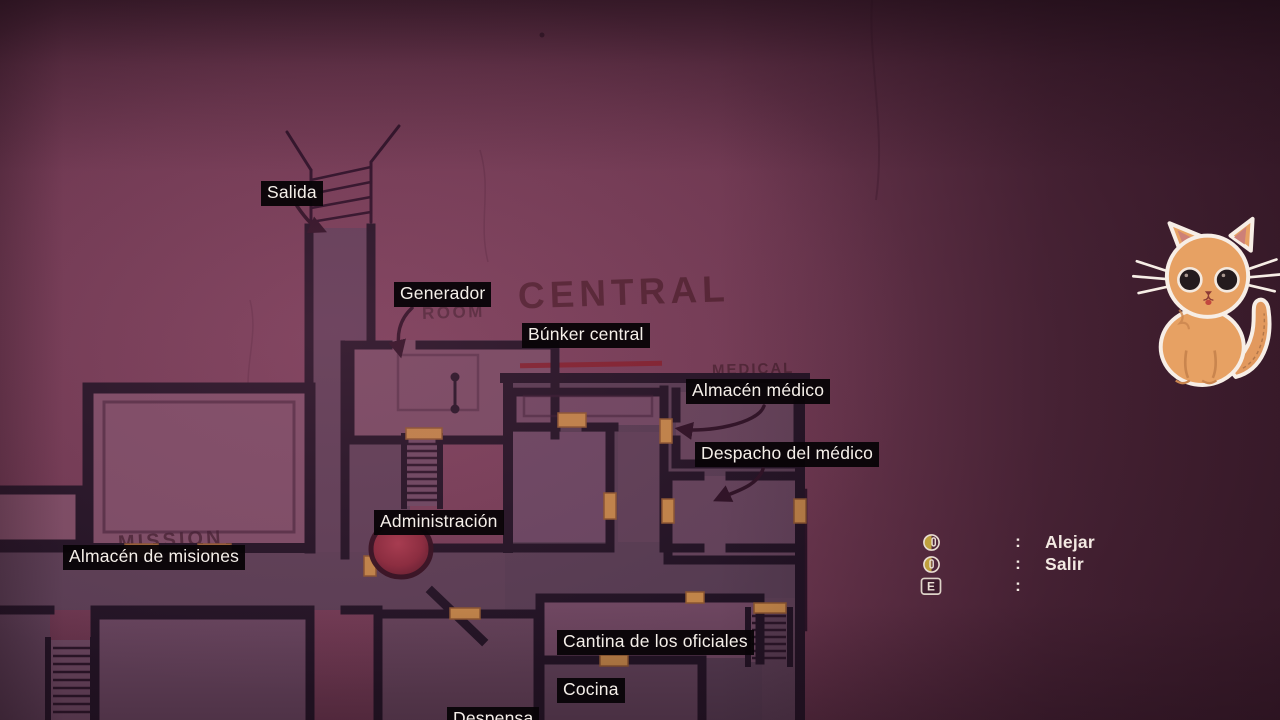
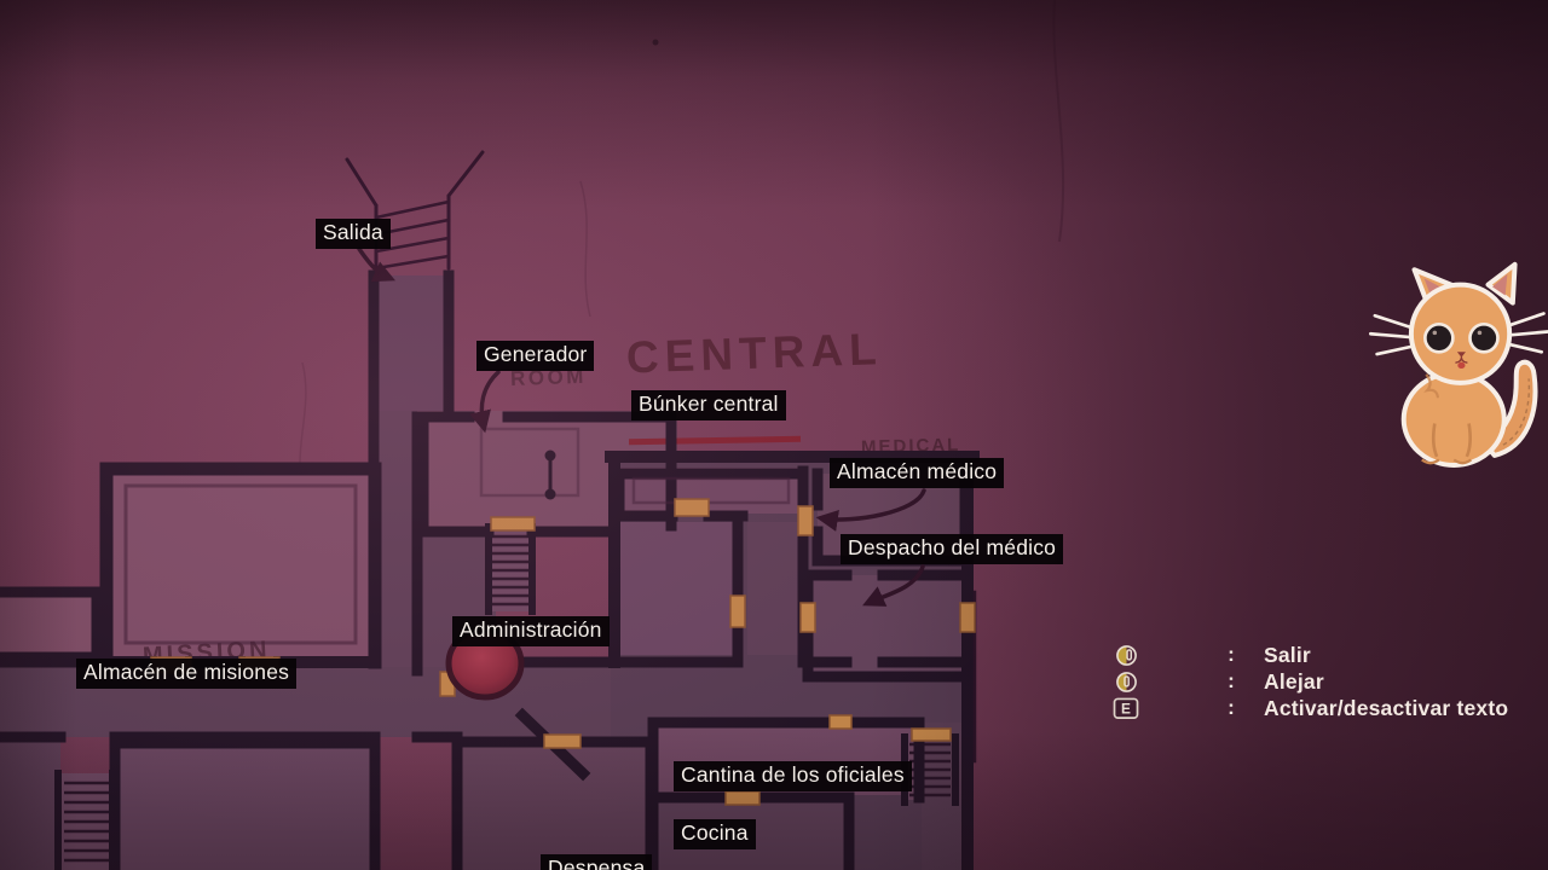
  Salida
  Generador
  Búnker central
  Almacén médico
  Despacho del médico
  Administración
  Almacén de misiones
  Cantina de los oficiales
  Cocina
  Despensa
  :
- Alejar
+ Salir
  :
- Salir
+ Alejar
  E
  :
+ Activar/desactivar texto
